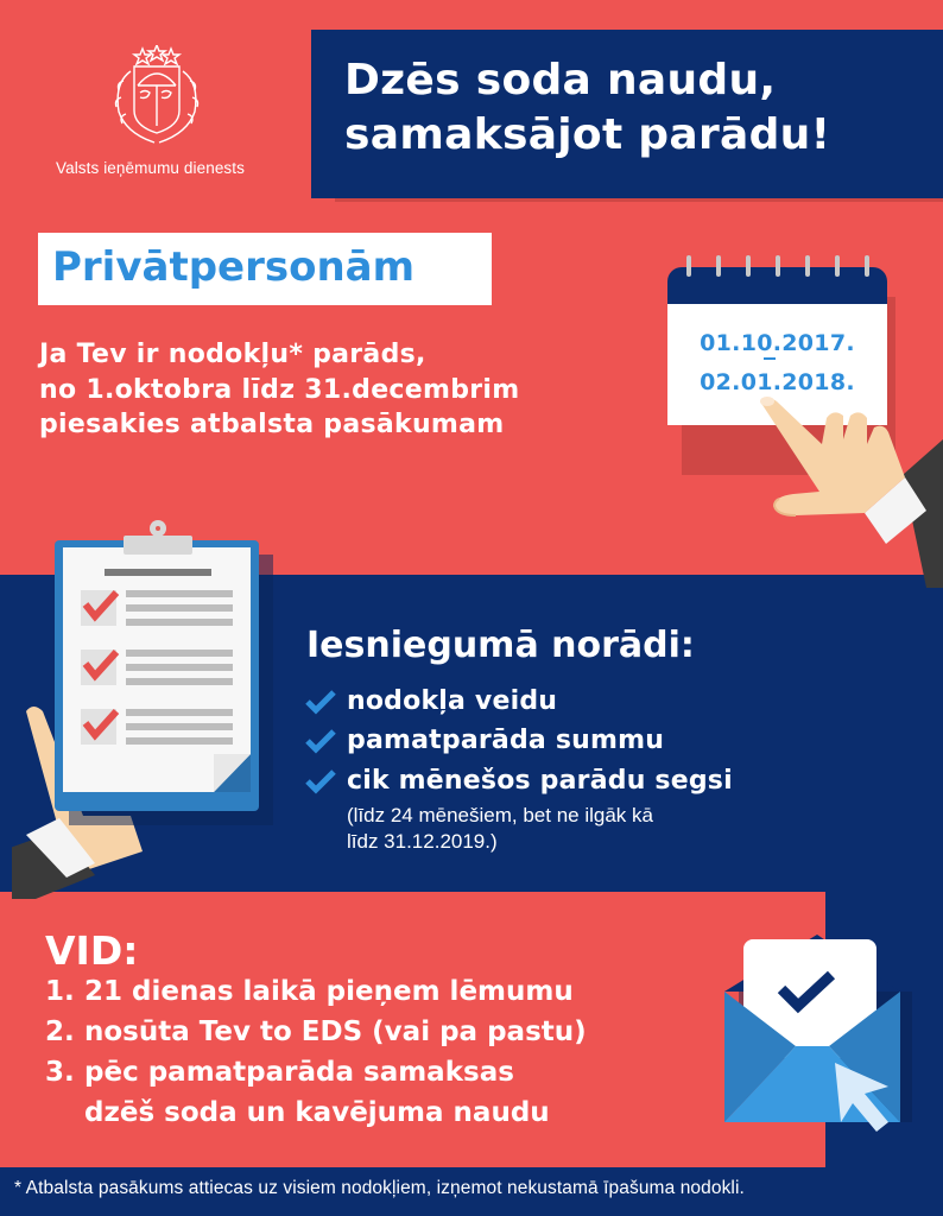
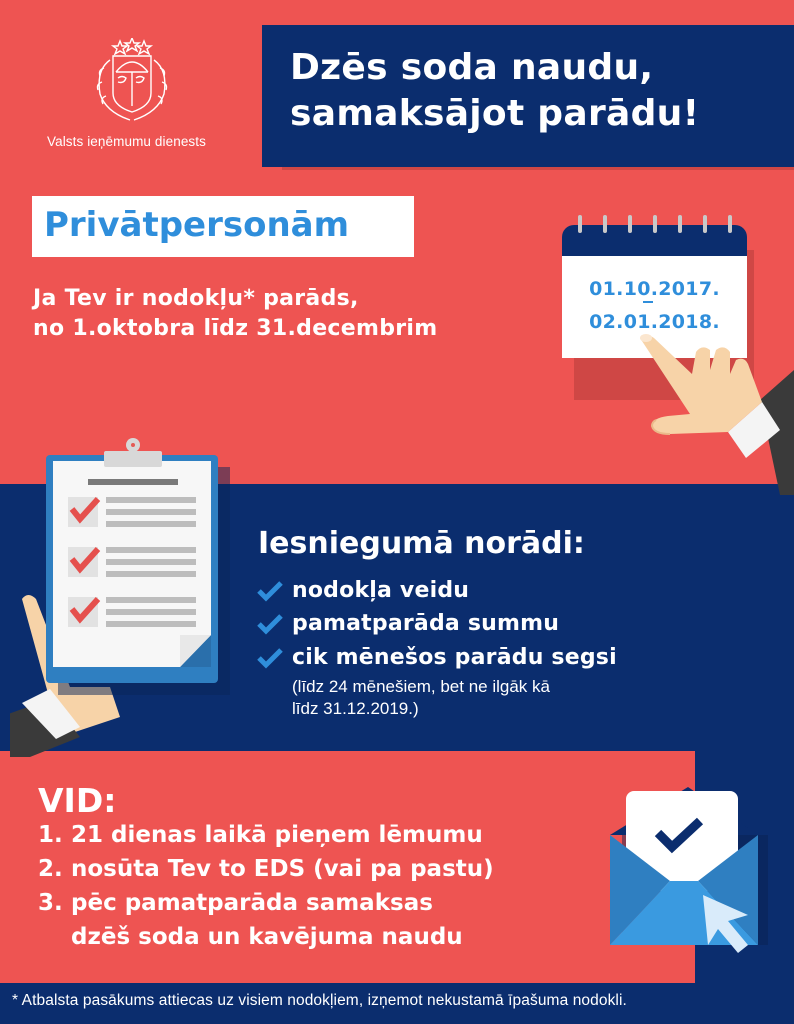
  Valsts ieņēmumu dienests
  Dzēs soda naudu,
  samaksājot parādu!
  Privātpersonām
  Ja Tev ir nodokļu* parāds,
  no 1.oktobra līdz 31.decembrim
- piesakies atbalsta pasākumam
  01.10.2017.
  02.01.2018.
  Iesniegumā norādi:
  nodokļa veidu
  pamatparāda summu
  cik mēnešos parādu segsi
  (līdz 24 mēnešiem, bet ne ilgāk kā
  līdz 31.12.2019.)
  VID:
  1.
  21 dienas laikā pieņem lēmumu
  2.
  nosūta Tev to EDS (vai pa pastu)
  3.
  pēc pamatparāda samaksas
  dzēš soda un kavējuma naudu
  * Atbalsta pasākums attiecas uz visiem nodokļiem, izņemot nekustamā īpašuma nodokli.
